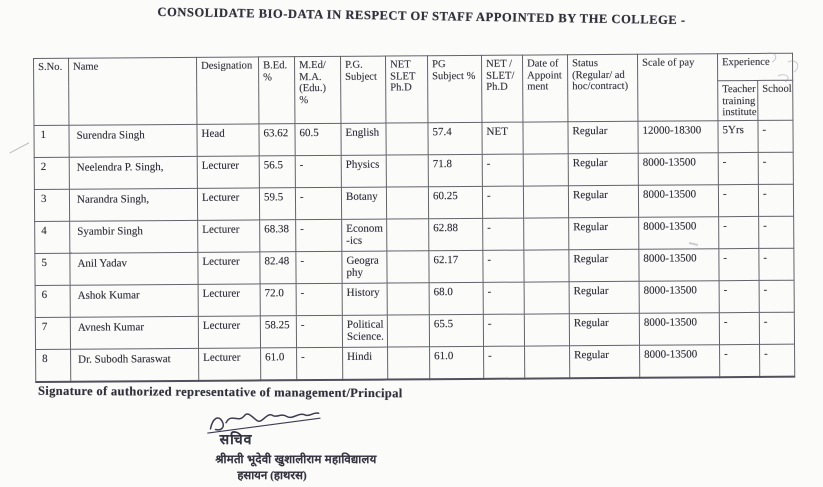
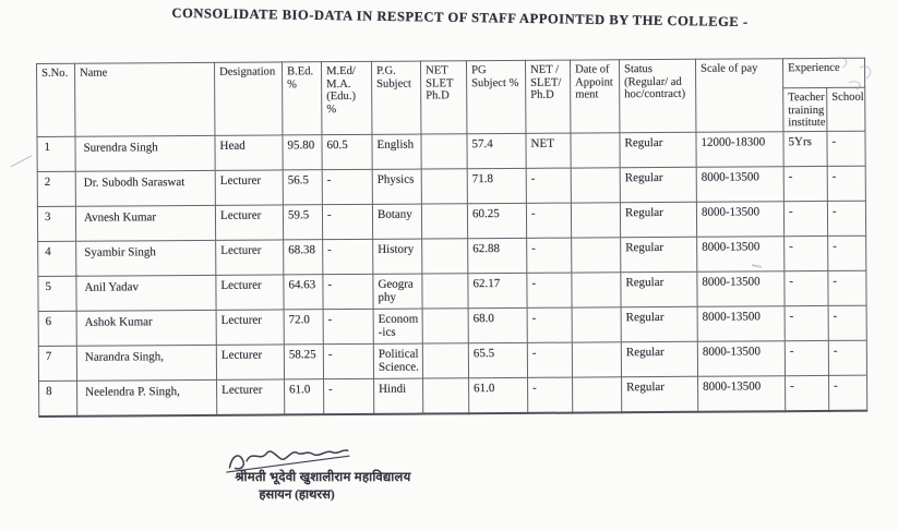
  CONSOLIDATE BIO-DATA IN RESPECT OF STAFF APPOINTED BY THE COLLEGE -
  S.No.	Name	Designation	B.Ed. %	M.Ed/ M.A. (Edu.) %	P.G. Subject	NET SLET Ph.D	PG Subject %	NET / SLET/ Ph.D	Date of Appoint ment	Status (Regular/ ad hoc/contract)	Scale of pay	Experience
  Teacher training institute	School
- 1	Surendra Singh	Head	63.62	60.5	English		57.4	NET		Regular	12000-18300	5Yrs	-
+ 1	Surendra Singh	Head	95.80	60.5	English		57.4	NET		Regular	12000-18300	5Yrs	-
- 2	Neelendra P. Singh,	Lecturer	56.5	-	Physics		71.8	-		Regular	8000-13500	-	-
+ 2	Dr. Subodh Saraswat	Lecturer	56.5	-	Physics		71.8	-		Regular	8000-13500	-	-
- 3	Narandra Singh,	Lecturer	59.5	-	Botany		60.25	-		Regular	8000-13500	-	-
+ 3	Avnesh Kumar	Lecturer	59.5	-	Botany		60.25	-		Regular	8000-13500	-	-
- 4	Syambir Singh	Lecturer	68.38	-	Econom -ics		62.88	-		Regular	8000-13500	-	-
+ 4	Syambir Singh	Lecturer	68.38	-	History		62.88	-		Regular	8000-13500	-	-
- 5	Anil Yadav	Lecturer	82.48	-	Geogra phy		62.17	-		Regular	8000-13500	-	-
+ 5	Anil Yadav	Lecturer	64.63	-	Geogra phy		62.17	-		Regular	8000-13500	-	-
- 6	Ashok Kumar	Lecturer	72.0	-	History		68.0	-		Regular	8000-13500	-	-
+ 6	Ashok Kumar	Lecturer	72.0	-	Econom -ics		68.0	-		Regular	8000-13500	-	-
- 7	Avnesh Kumar	Lecturer	58.25	-	Political Science.		65.5	-		Regular	8000-13500	-	-
+ 7	Narandra Singh,	Lecturer	58.25	-	Political Science.		65.5	-		Regular	8000-13500	-	-
- 8	Dr. Subodh Saraswat	Lecturer	61.0	-	Hindi		61.0	-		Regular	8000-13500	-	-
+ 8	Neelendra P. Singh,	Lecturer	61.0	-	Hindi		61.0	-		Regular	8000-13500	-	-
- Signature of authorized representative of management/Principal
- सचिव
  श्रीमती भूदेवी खुशालीराम महाविद्यालय
  हसायन (हाथरस)
